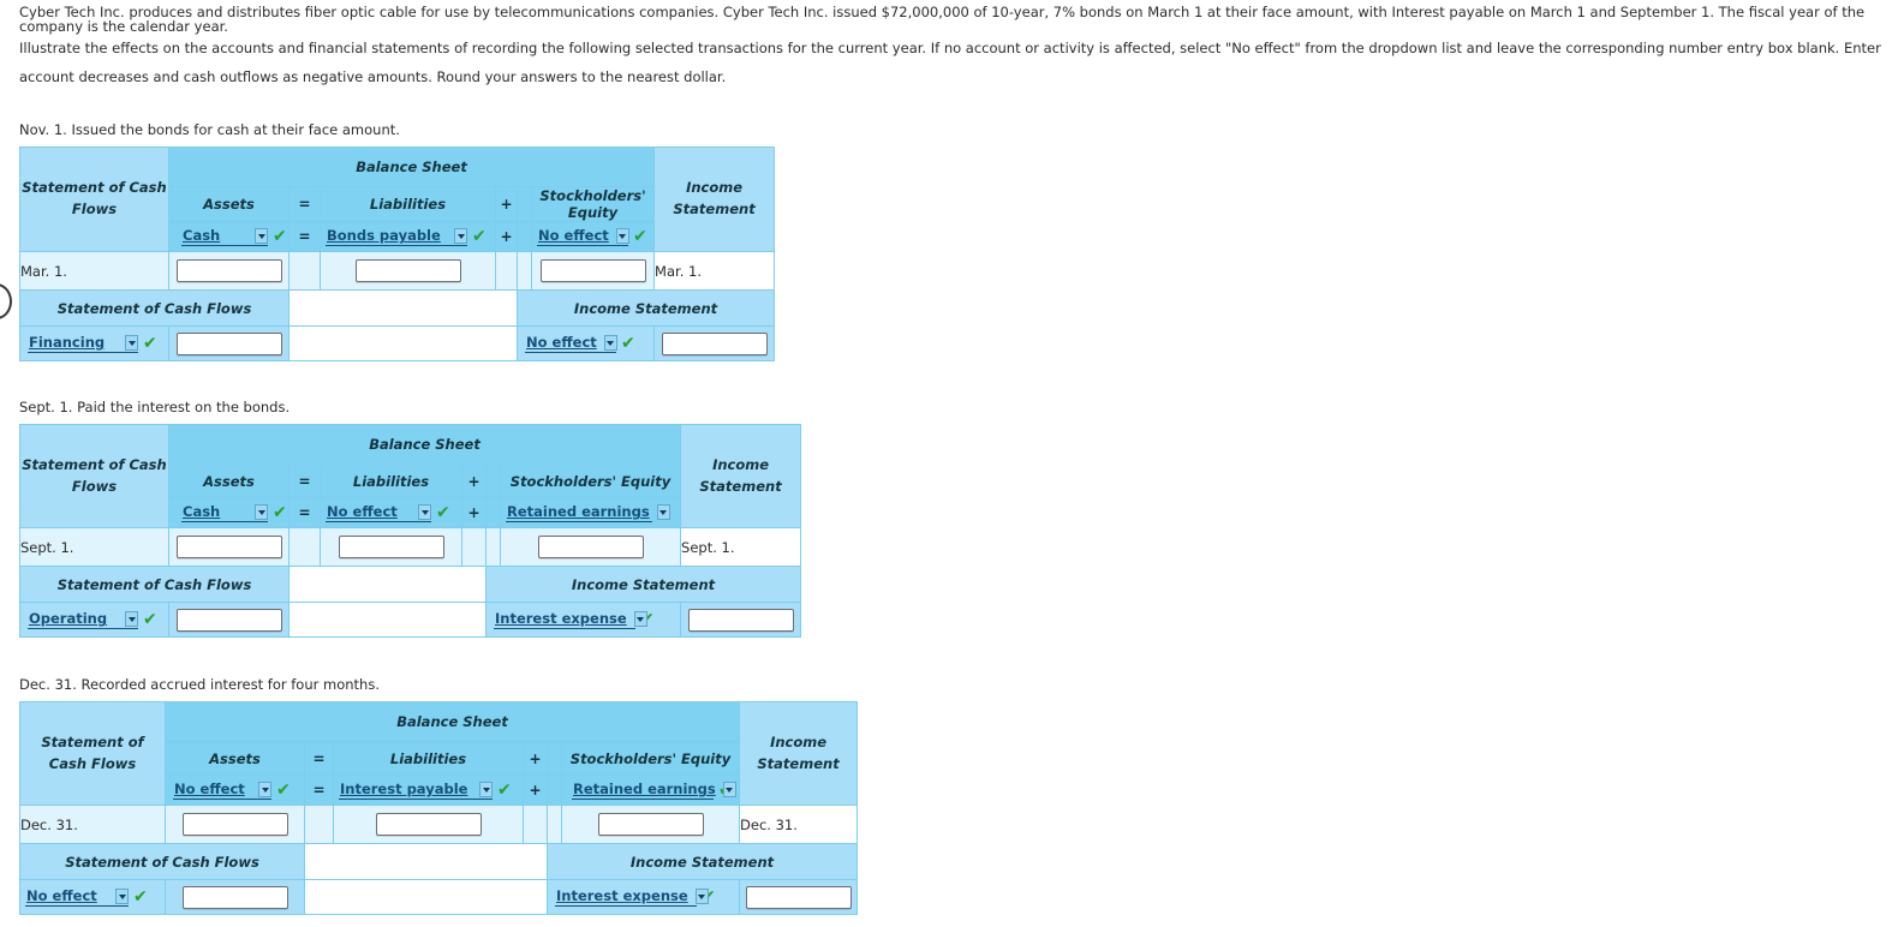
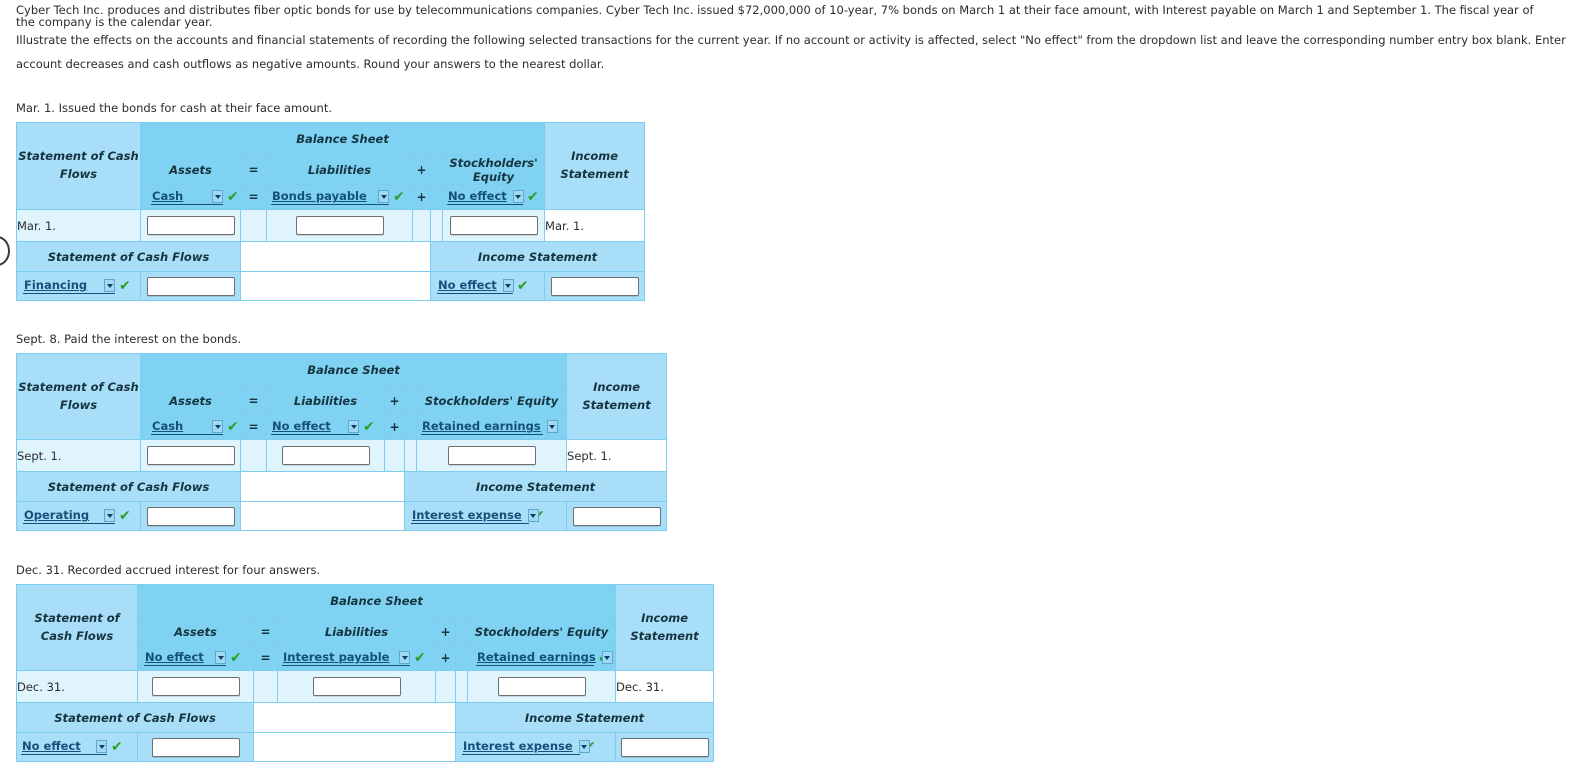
- Cyber Tech Inc. produces and distributes fiber optic cable for use by telecommunications companies. Cyber Tech Inc. issued $72,000,000 of 10-year, 7% bonds on March 1 at their face amount, with Interest payable on March 1 and September 1. The fiscal year of the company is the calendar year.
+ Cyber Tech Inc. produces and distributes fiber optic bonds for use by telecommunications companies. Cyber Tech Inc. issued $72,000,000 of 10-year, 7% bonds on March 1 at their face amount, with Interest payable on March 1 and September 1. The fiscal year of the company is the calendar year.
  Illustrate the effects on the accounts and financial statements of recording the following selected transactions for the current year. If no account or activity is affected, select "No effect" from the dropdown list and leave the corresponding number entry box blank. Enter account decreases and cash outflows as negative amounts. Round your answers to the nearest dollar.
- Nov. 1. Issued the bonds for cash at their face amount.
+ Mar. 1. Issued the bonds for cash at their face amount.
  Statement of Cash Flows	Balance Sheet	Income Statement
  Assets	=	Liabilities	+		Stockholders' Equity
  Cash ✔	=	Bonds payable ✔	+		No effect ✔
  Mar. 1.							Mar. 1.
  Statement of Cash Flows		Income Statement
  Financing ✔			No effect ✔
- Sept. 1. Paid the interest on the bonds.
+ Sept. 8. Paid the interest on the bonds.
  Statement of Cash Flows	Balance Sheet	Income Statement
  Assets	=	Liabilities	+		Stockholders' Equity
  Cash ✔	=	No effect ✔	+		Retained earnings
  Sept. 1.							Sept. 1.
  Statement of Cash Flows		Income Statement
  Operating ✔			Interest expense ✔
- Dec. 31. Recorded accrued interest for four months.
+ Dec. 31. Recorded accrued interest for four answers.
  Statement of Cash Flows	Balance Sheet	Income Statement
  Assets	=	Liabilities	+		Stockholders' Equity
  No effect ✔	=	Interest payable ✔	+		Retained earnings
  Dec. 31.							Dec. 31.
  Statement of Cash Flows		Income Statement
  No effect ✔			Interest expense ✔
